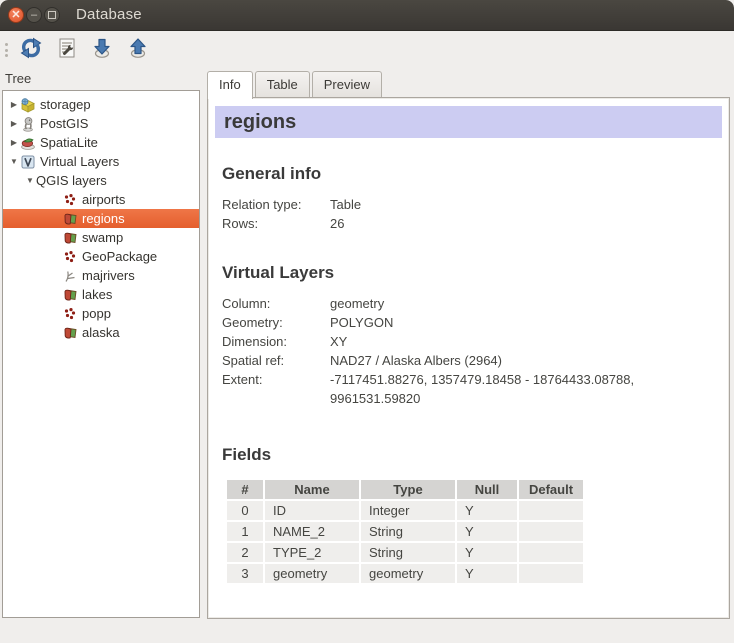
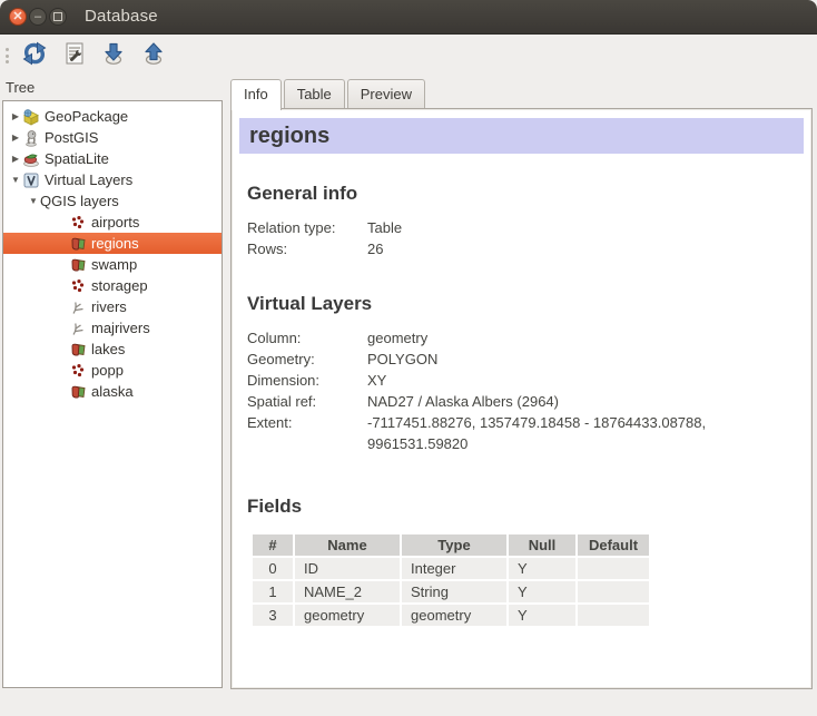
  ✕
  –
  Database
  Tree
  ▶
- storagep
+ GeoPackage
  ▶
  PostGIS
  ▶
  SpatiaLite
  ▼
  Virtual Layers
  ▼
  QGIS layers
  airports
  regions
  swamp
- GeoPackage
+ storagep
+ rivers
  majrivers
  lakes
  popp
  alaska
  Info
  Table
  Preview
  regions
  General info
  Relation type:
  Table
  Rows:
  26
  Virtual Layers
  Column:
  geometry
  Geometry:
  POLYGON
  Dimension:
  XY
  Spatial ref:
  NAD27 / Alaska Albers (2964)
  Extent:
  -7117451.88276, 1357479.18458 - 18764433.08788, 9961531.59820
  Fields
  #	Name	Type	Null	Default
  0	ID	Integer	Y
  1	NAME_2	String	Y
- 2	TYPE_2	String	Y
  3	geometry	geometry	Y
